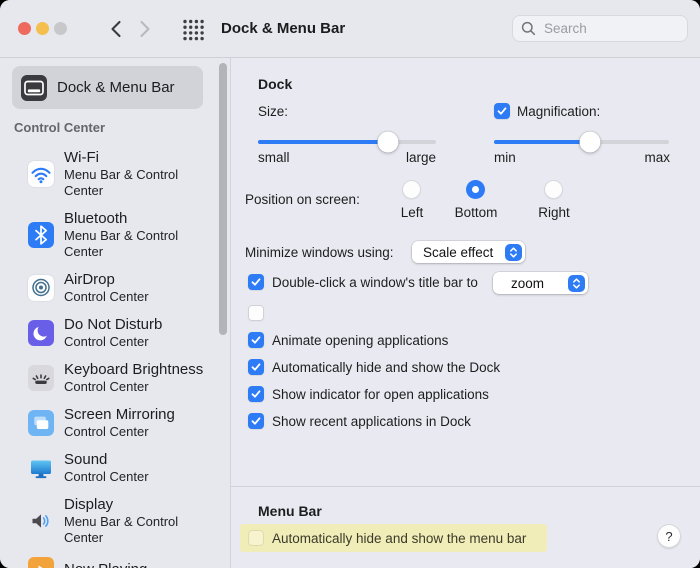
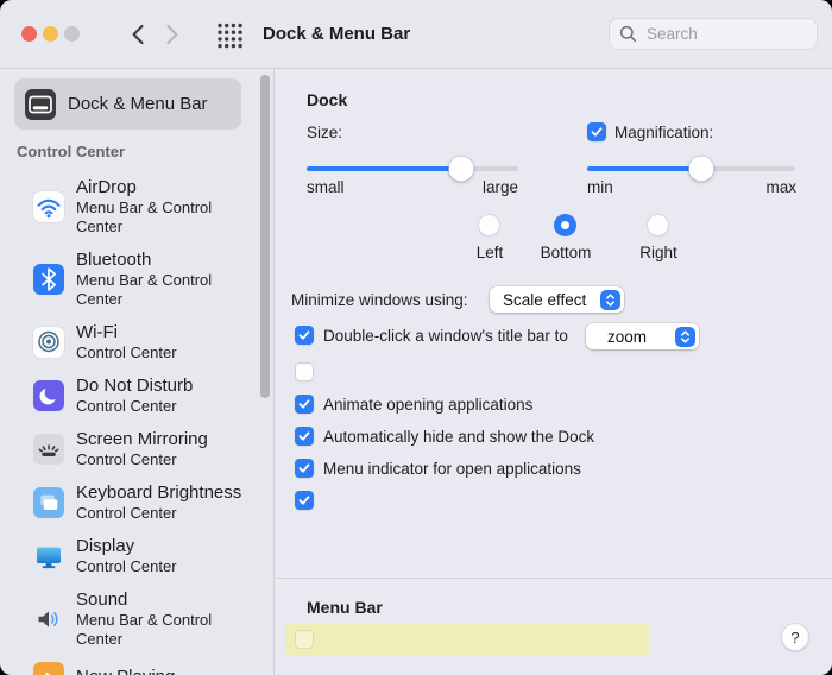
  Dock & Menu Bar
  Search
  Dock & Menu Bar
  Control Center
- Wi-Fi
+ AirDrop
  Menu Bar & Control Center
  Bluetooth
  Menu Bar & Control Center
- AirDrop
+ Wi-Fi
  Control Center
  Do Not Disturb
  Control Center
- Keyboard Brightness
+ Screen Mirroring
  Control Center
- Screen Mirroring
+ Keyboard Brightness
  Control Center
- Sound
+ Display
  Control Center
- Display
+ Sound
  Menu Bar & Control Center
  Dock
  Size:
  small
  large
  Magnification:
  min
  max
- Position on screen:
  Left
  Bottom
  Right
  Minimize windows using:
  Scale effect
  Double-click a window's title bar to
  zoom
  Animate opening applications
  Automatically hide and show the Dock
- Show indicator for open applications
+ Menu indicator for open applications
- Show recent applications in Dock
  Menu Bar
- Automatically hide and show the menu bar
  ?
